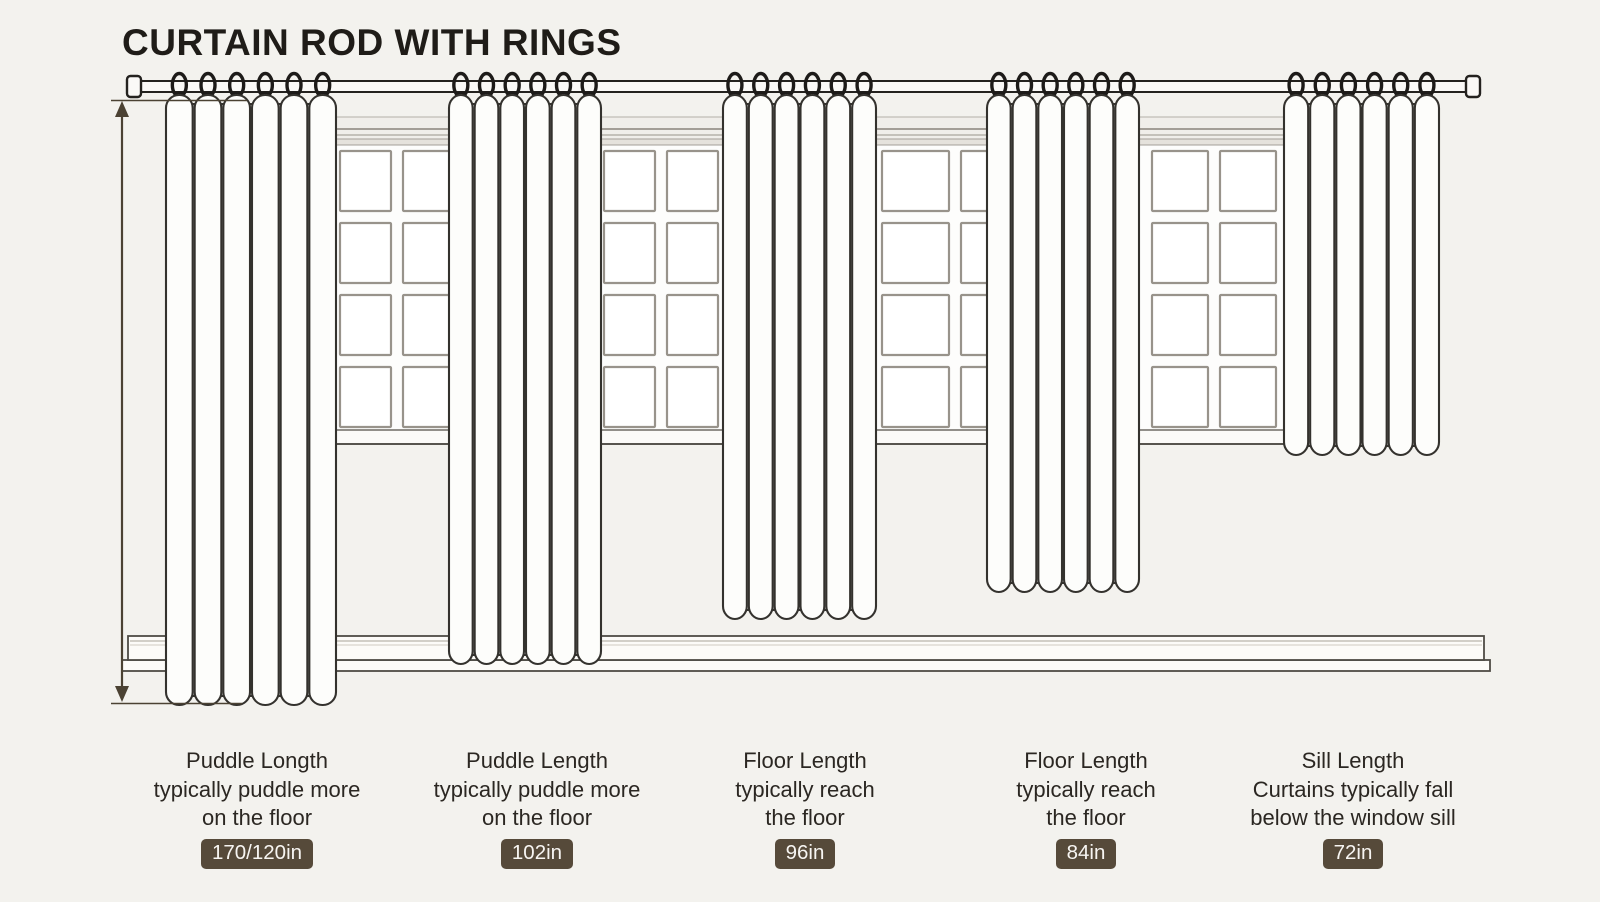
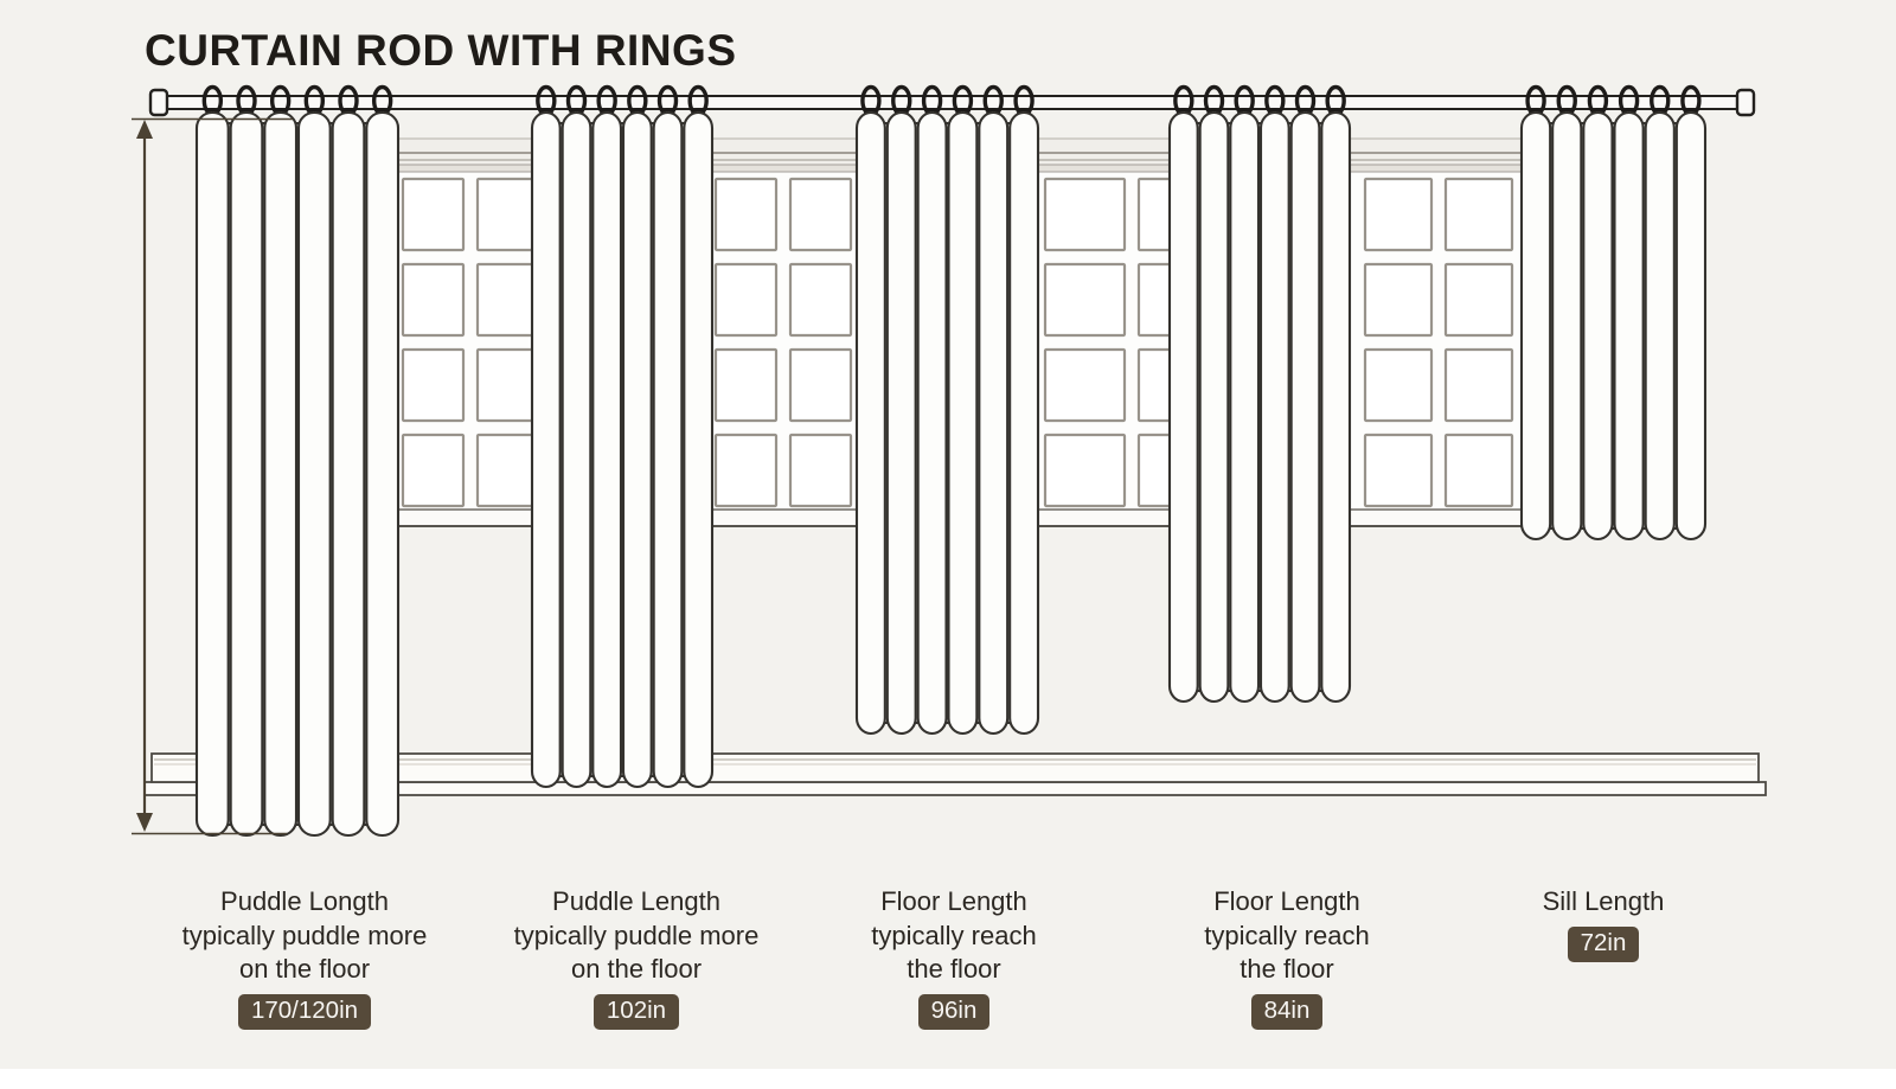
  CURTAIN ROD WITH RINGS
  Puddle Longth
  typically puddle more
  on the floor
  170/120in
  Puddle Length
  typically puddle more
  on the floor
  102in
  Floor Length
  typically reach
  the floor
  96in
  Floor Length
  typically reach
  the floor
  84in
  Sill Length
- Curtains typically fall
- below the window sill
  72in
